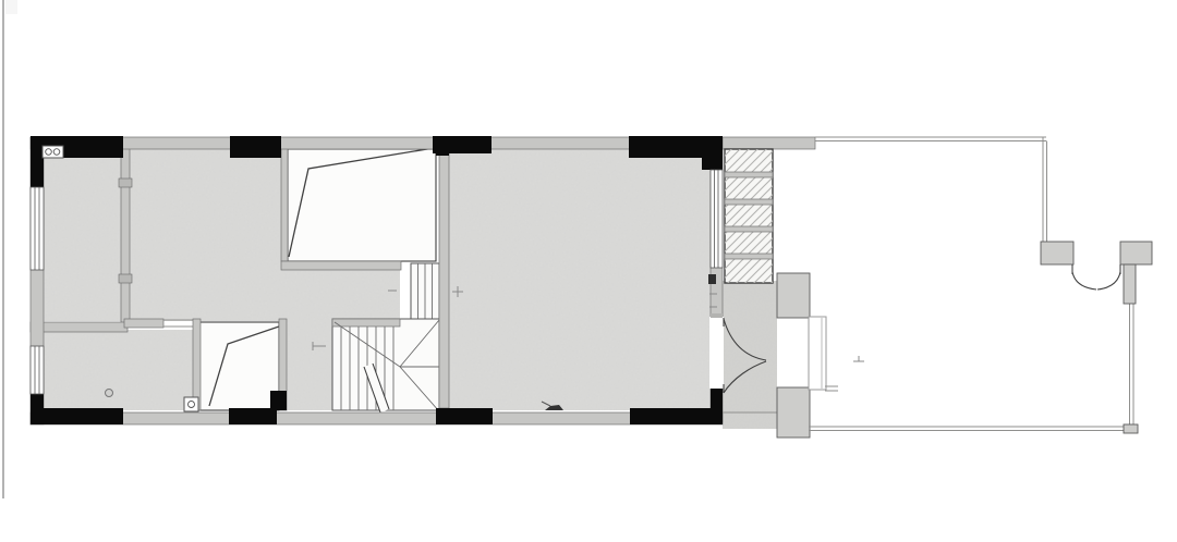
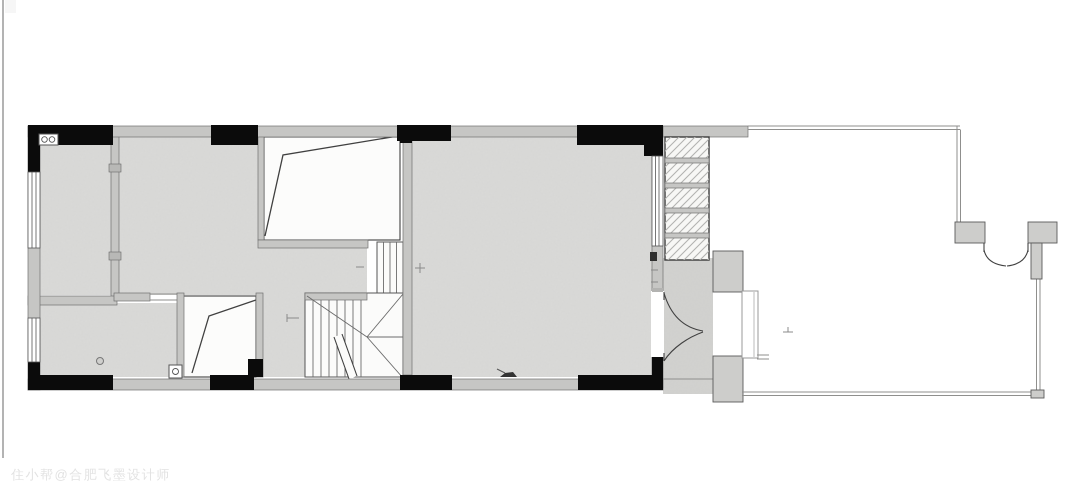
+ 住小帮@合肥飞墨设计师
